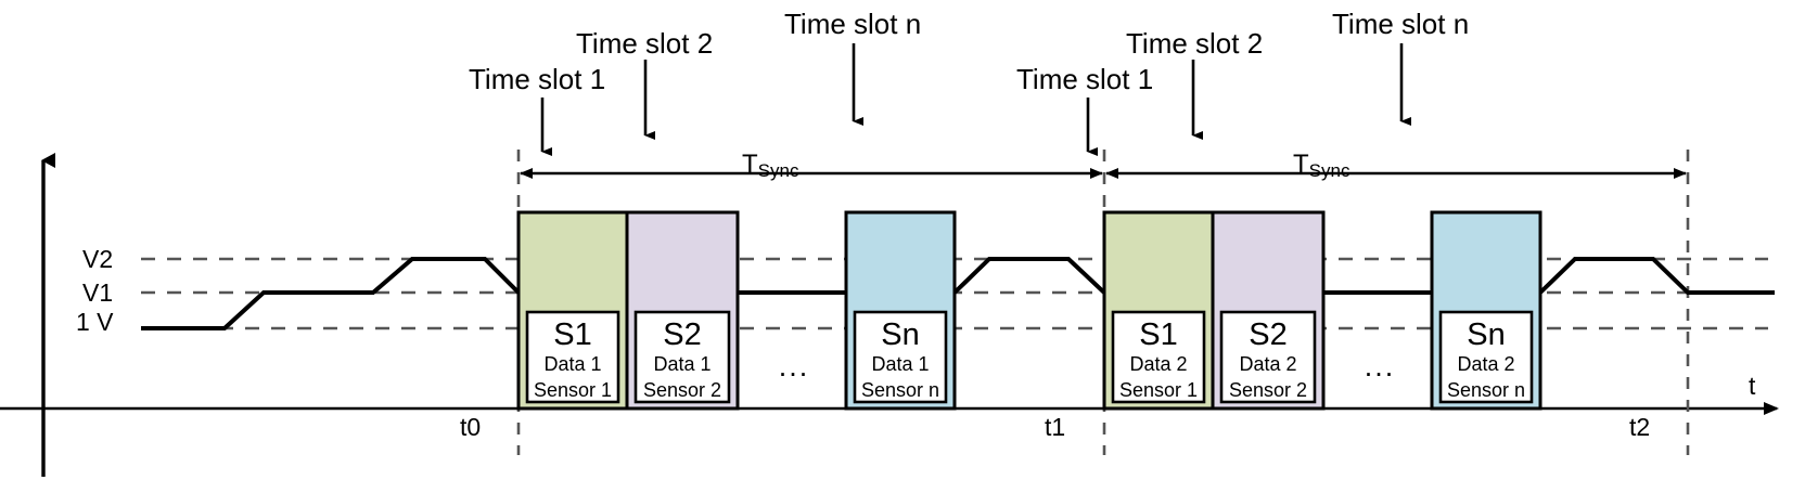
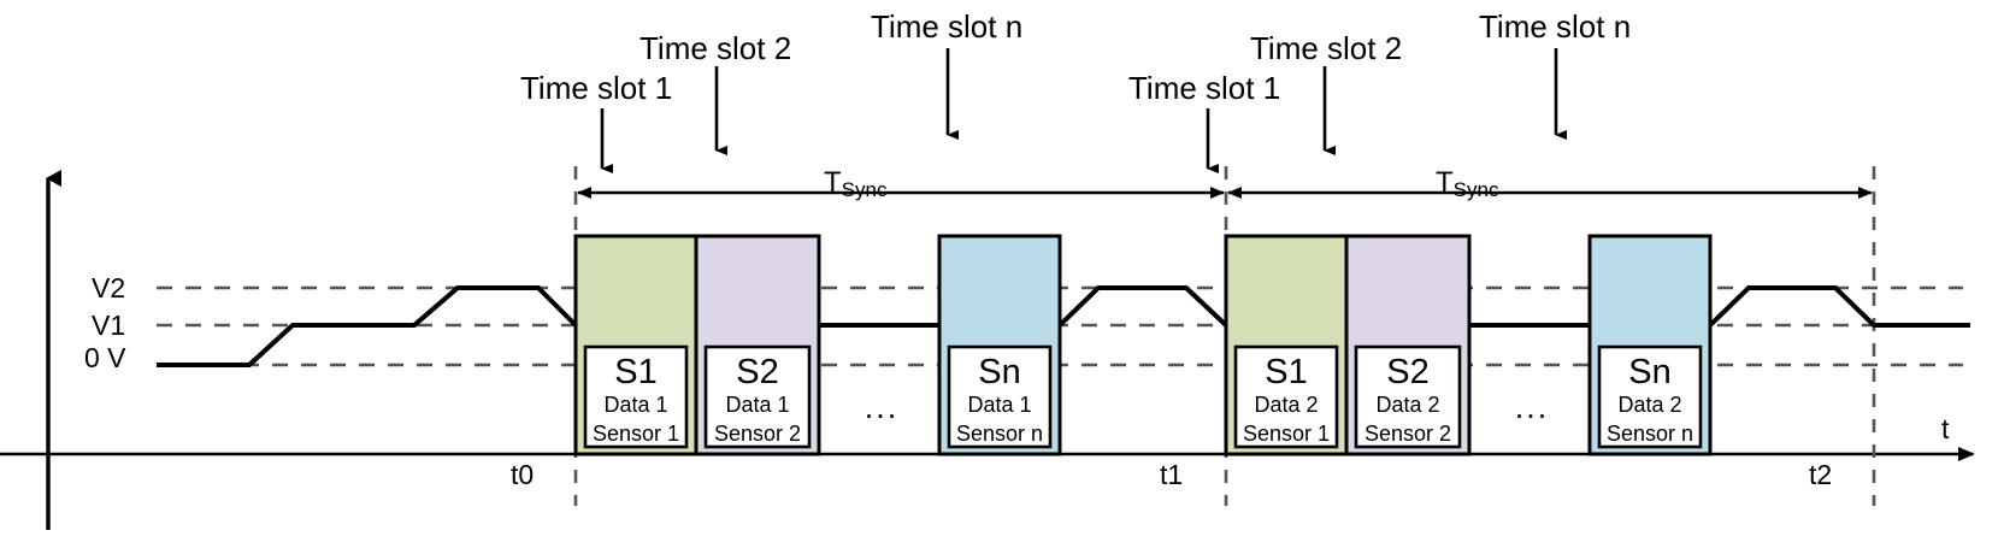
  V2
  V1
- 1 V
+ 0 V
  t0
  t1
  t2
  t
  TSync
  TSync
  Time slot 1
  Time slot 2
  Time slot n
  Time slot 1
  Time slot 2
  Time slot n
  S1
  Data 1
  Sensor 1
  S2
  Data 1
  Sensor 2
  Sn
  Data 1
  Sensor n
  S1
  Data 2
  Sensor 1
  S2
  Data 2
  Sensor 2
  Sn
  Data 2
  Sensor n
  ...
  ...
